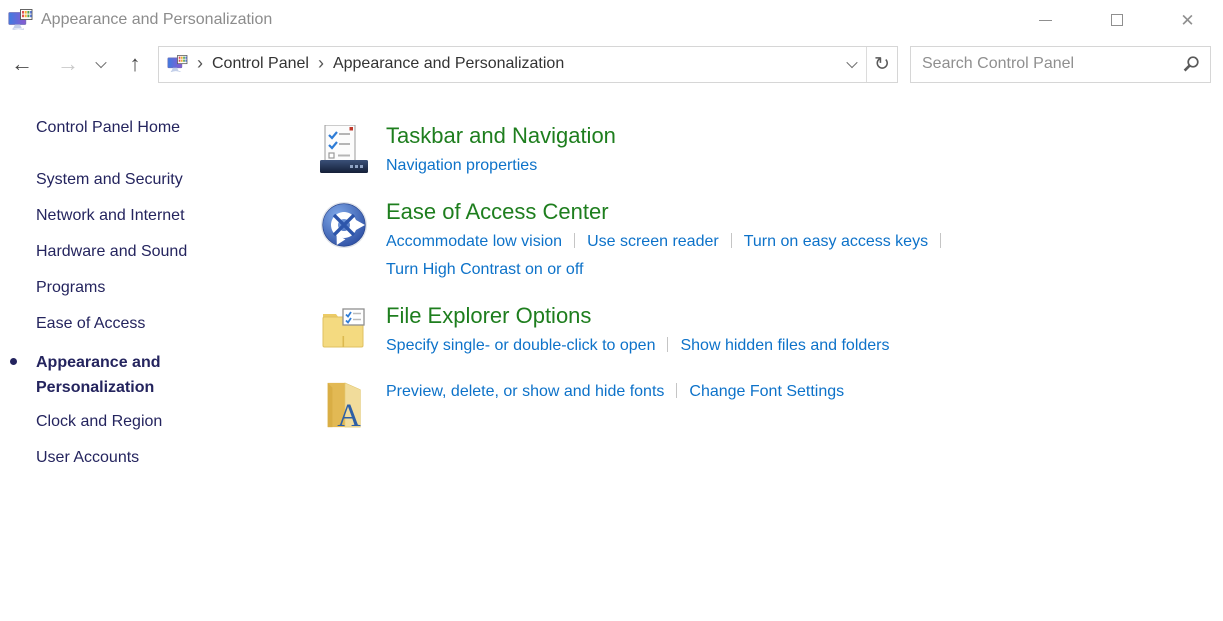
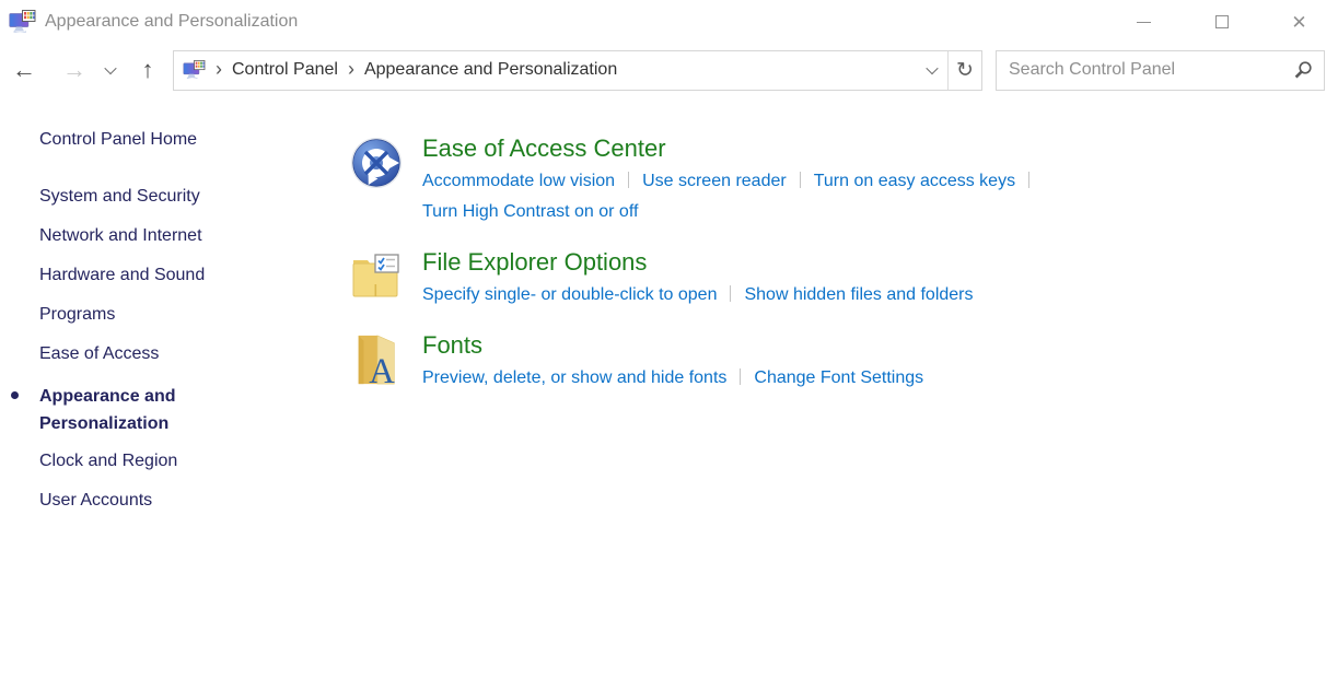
  Appearance and Personalization
  ✕
  ←
  →
  ↑
  ›
  Control Panel
  ›
  Appearance and Personalization
  ↻
  Search Control Panel
  Control Panel Home
  System and Security
  Network and Internet
  Hardware and Sound
  Programs
  Ease of Access
  Appearance and Personalization
  Clock and Region
  User Accounts
- Taskbar and Navigation
- Navigation properties
  Ease of Access Center
  Accommodate low vision Use screen reader Turn on easy access keys
  Turn High Contrast on or off
  File Explorer Options
  Specify single- or double-click to open Show hidden files and folders
+ Fonts
  Preview, delete, or show and hide fonts Change Font Settings
